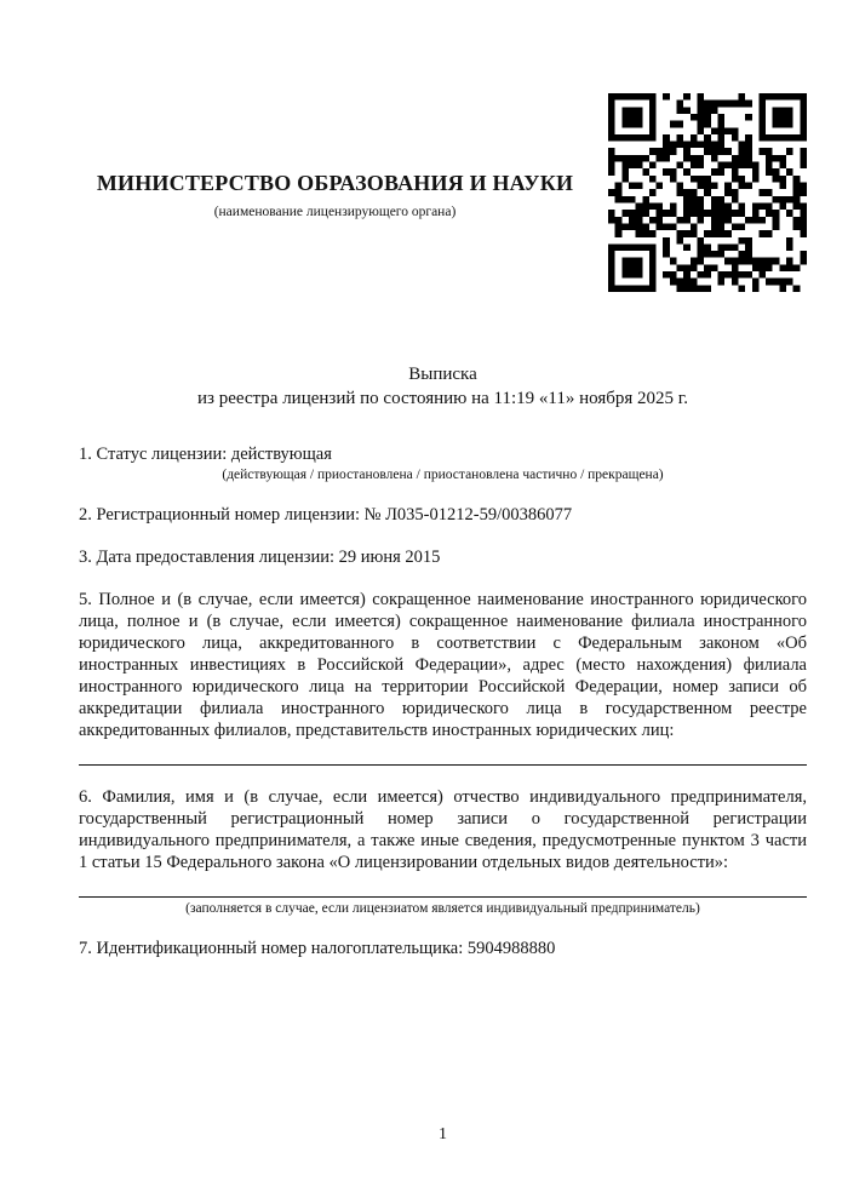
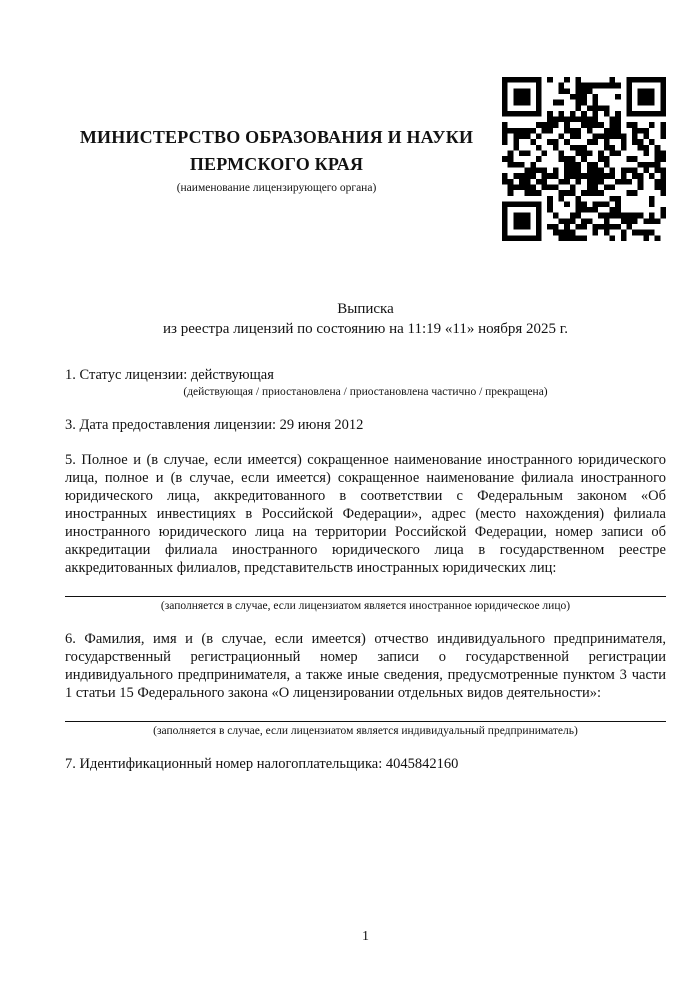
  МИНИСТЕРСТВО ОБРАЗОВАНИЯ И НАУКИ
+ ПЕРМСКОГО КРАЯ
  (наименование лицензирующего органа)
  Выписка
  из реестра лицензий по состоянию на 11:19 «11» ноября 2025 г.
  1. Статус лицензии: действующая
  (действующая / приостановлена / приостановлена частично / прекращена)
- 2. Регистрационный номер лицензии: № Л035-01212-59/00386077
- 3. Дата предоставления лицензии: 29 июня 2015
+ 3. Дата предоставления лицензии: 29 июня 2012
  5. Полное и (в случае, если имеется) сокращенное наименование иностранного юридического лица, полное и (в случае, если имеется) сокращенное наименование филиала иностранного юридического лица, аккредитованного в соответствии с Федеральным законом «Об иностранных инвестициях в Российской Федерации», адрес (место нахождения) филиала иностранного юридического лица на территории Российской Федерации, номер записи об аккредитации филиала иностранного юридического лица в государственном реестре аккредитованных филиалов, представительств иностранных юридических лиц:
+ (заполняется в случае, если лицензиатом является иностранное юридическое лицо)
  6. Фамилия, имя и (в случае, если имеется) отчество индивидуального предпринимателя, государственный регистрационный номер записи о государственной регистрации индивидуального предпринимателя, а также иные сведения, предусмотренные пунктом 3 части 1 статьи 15 Федерального закона «О лицензировании отдельных видов деятельности»:
  (заполняется в случае, если лицензиатом является индивидуальный предприниматель)
- 7. Идентификационный номер налогоплательщика: 5904988880
+ 7. Идентификационный номер налогоплательщика: 4045842160
  1
